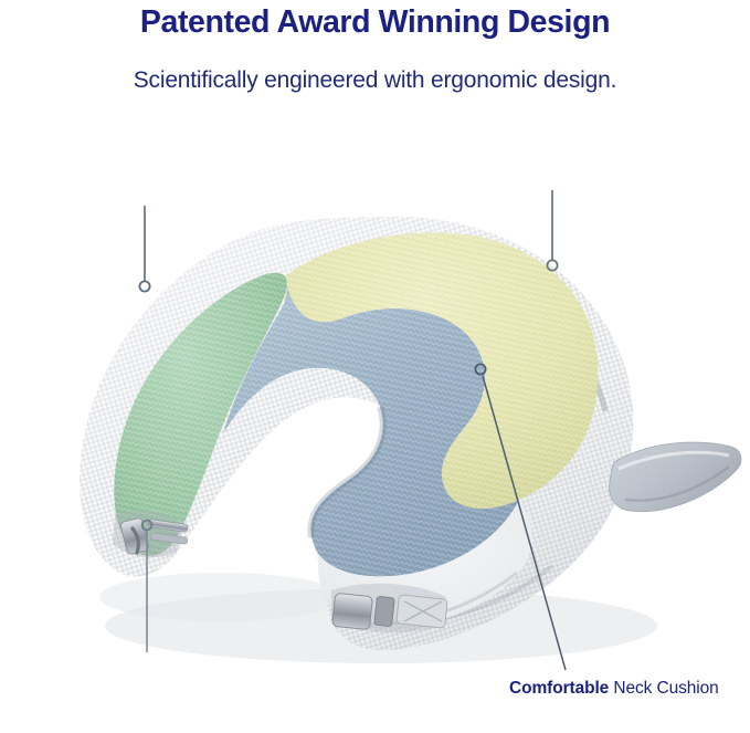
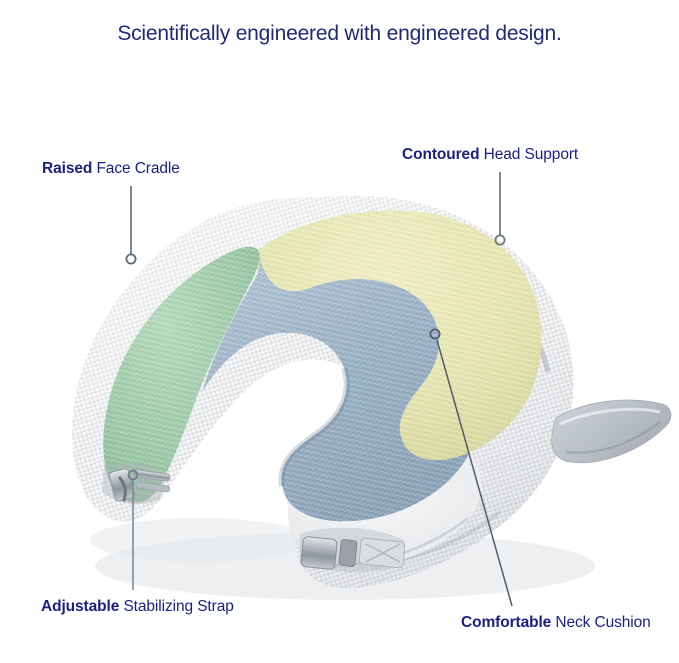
- Patented Award Winning Design
- Scientifically engineered with ergonomic design.
+ Scientifically engineered with engineered design.
+ Raised Face Cradle
+ Contoured Head Support
+ Adjustable Stabilizing Strap
  Comfortable Neck Cushion
